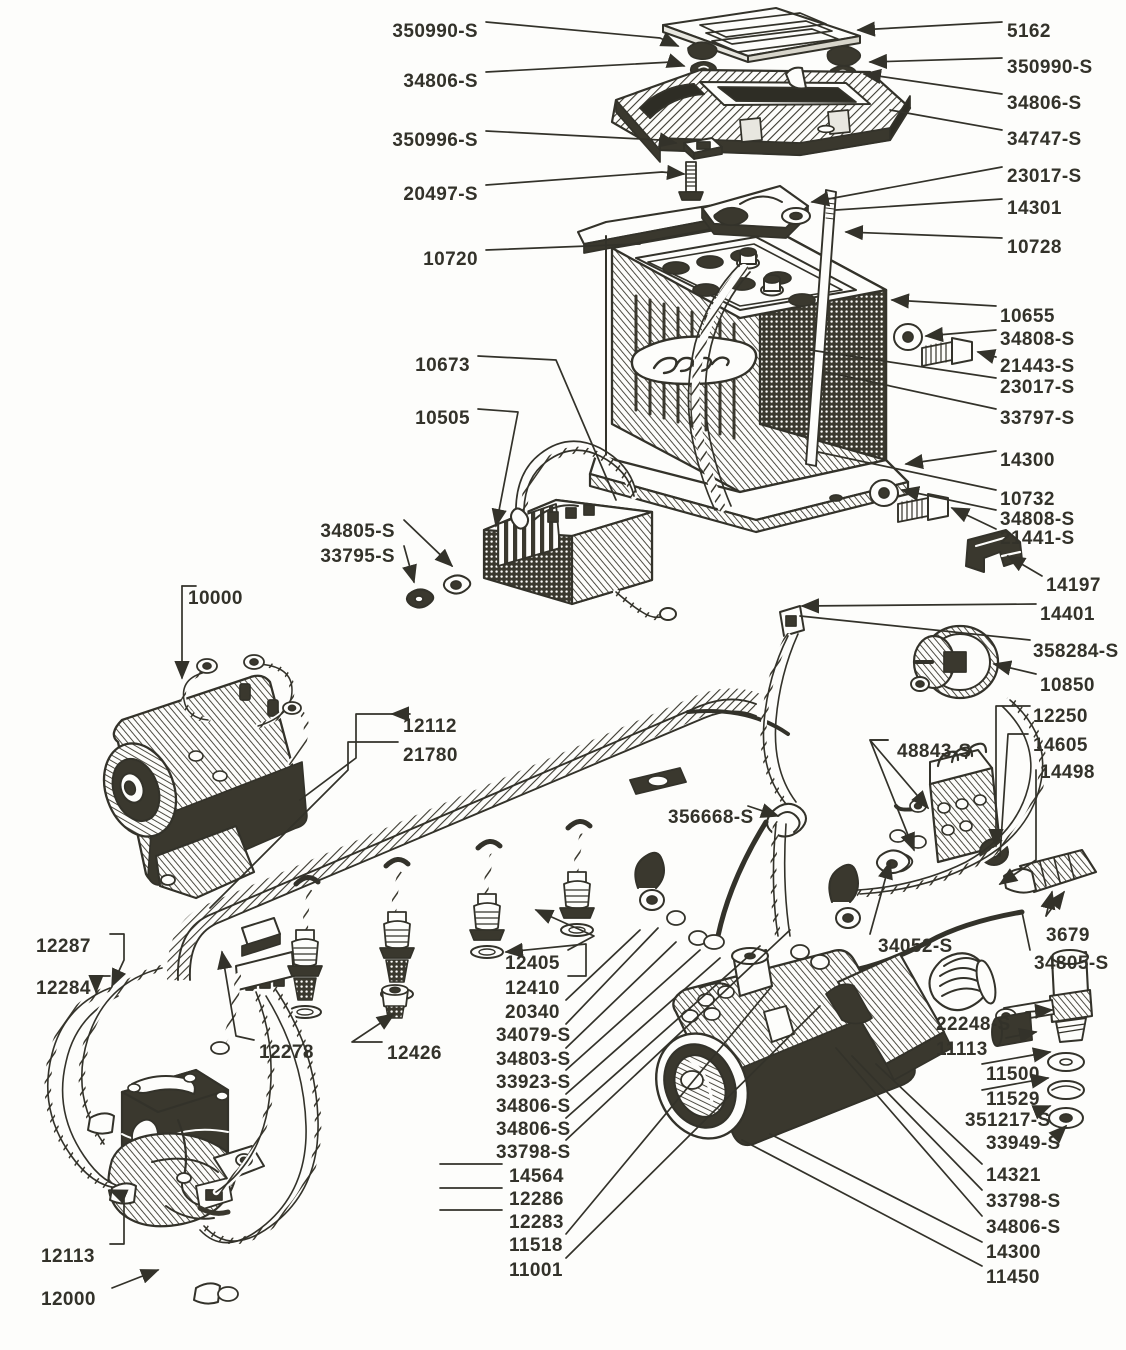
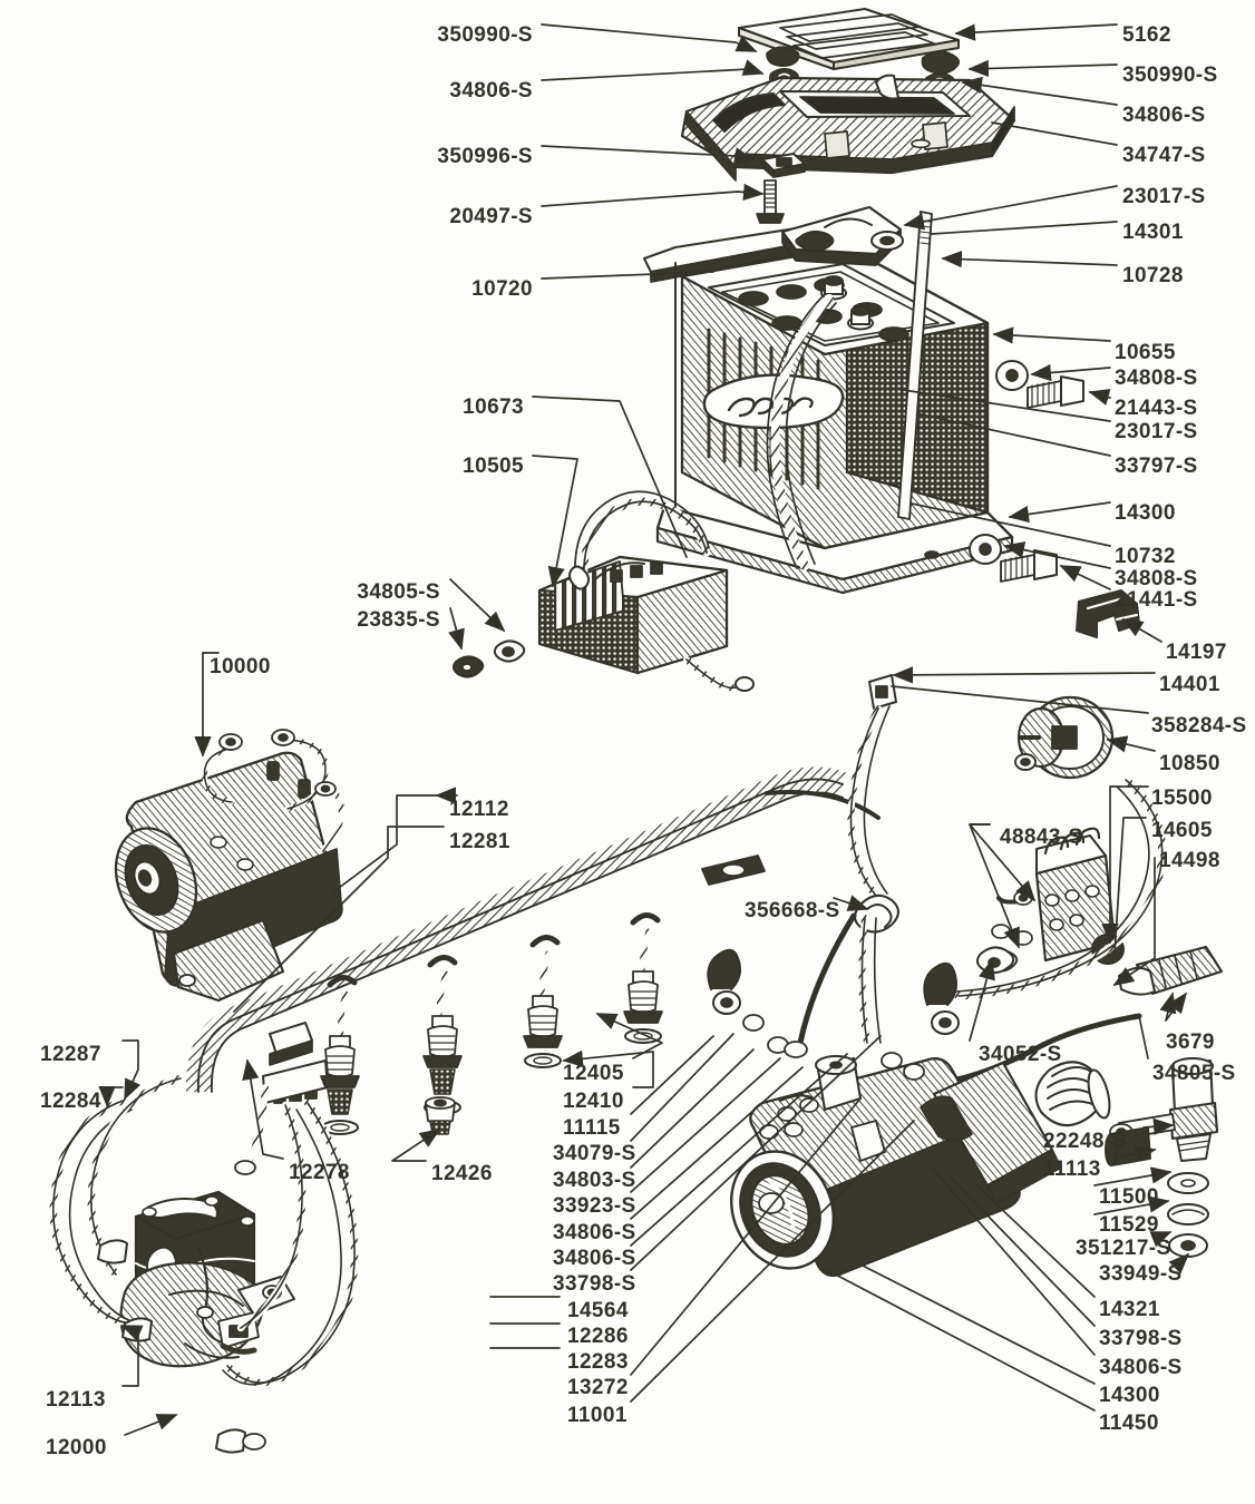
  350990-S
  34806-S
  350996-S
  20497-S
  10720
  10673
  10505
  34805-S
- 33795-S
+ 23835-S
  10000
  12112
- 21780
+ 12281
  12287
  12284
  12278
  12426
  12113
  12000
  356668-S
  12405
  12410
- 20340
+ 11115
  34079-S
  34803-S
  33923-S
  34806-S
  34806-S
  33798-S
  14564
  12286
  12283
- 11518
+ 13272
  11001
  48843-S
  34052-S
  22248-S
  11113
  5162
  350990-S
  34806-S
  34747-S
  23017-S
  14301
  10728
  10655
  34808-S
  21443-S
  23017-S
  33797-S
  14300
  10732
  34808-S
  21441-S
  14197
  14401
  358284-S
  10850
- 12250
+ 15500
  14605
  14498
  3679
  34805-S
  11500
  11529
  351217-S
  33949-S
  14321
  33798-S
  34806-S
  14300
  11450
